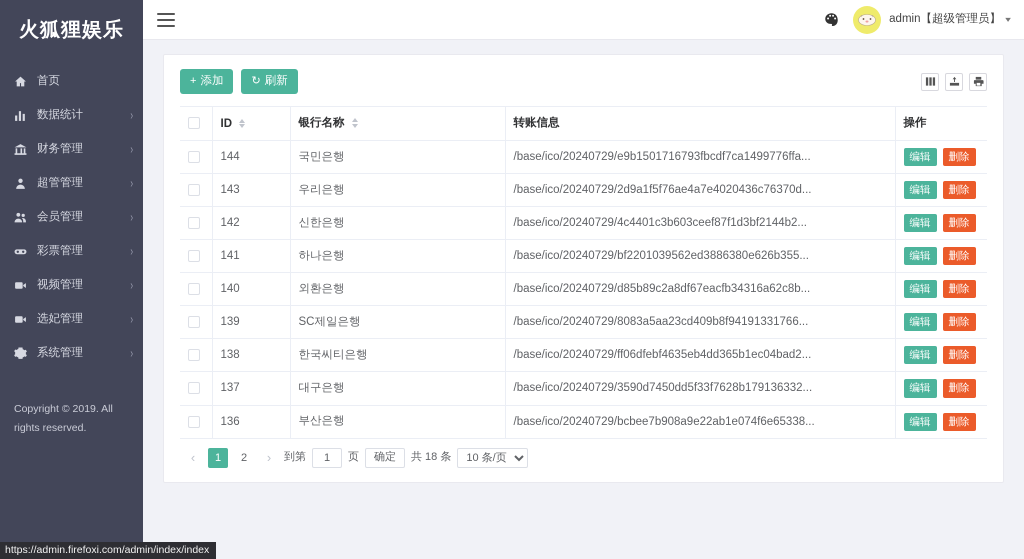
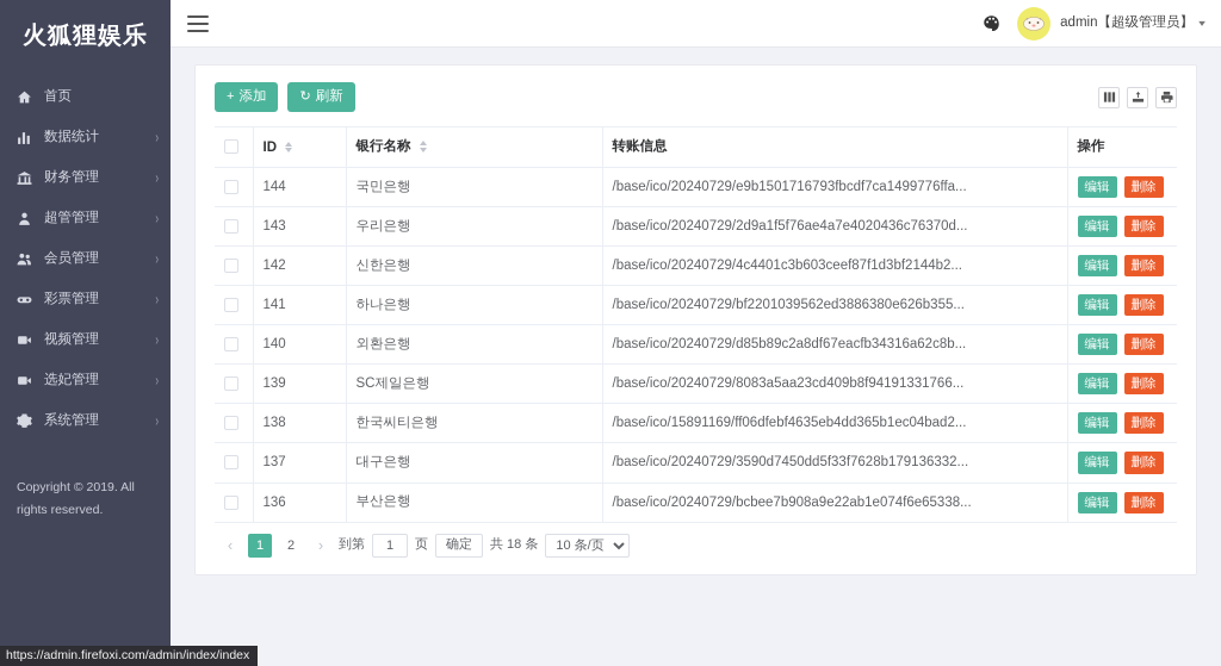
  火狐狸娱乐
  首页
  数据统计
  ›
  财务管理
  ›
  超管管理
  ›
  会员管理
  ›
  彩票管理
  ›
  视频管理
  ›
  选妃管理
  ›
  系统管理
  ›
  Copyright © 2019. All rights reserved.
  admin【超级管理员】
  ▾
  +
  添加
  ↻
  刷新
  	ID	银行名称	转账信息	操作
  	144	국민은행	/base/ico/20240729/e9b1501716793fbcdf7ca1499776ffa...	编辑 删除
  	143	우리은행	/base/ico/20240729/2d9a1f5f76ae4a7e4020436c76370d...	编辑 删除
  	142	신한은행	/base/ico/20240729/4c4401c3b603ceef87f1d3bf2144b2...	编辑 删除
  	141	하나은행	/base/ico/20240729/bf2201039562ed3886380e626b355...	编辑 删除
  	140	외환은행	/base/ico/20240729/d85b89c2a8df67eacfb34316a62c8b...	编辑 删除
  	139	SC제일은행	/base/ico/20240729/8083a5aa23cd409b8f94191331766...	编辑 删除
- 	138	한국씨티은행	/base/ico/20240729/ff06dfebf4635eb4dd365b1ec04bad2...	编辑 删除
+ 	138	한국씨티은행	/base/ico/15891169/ff06dfebf4635eb4dd365b1ec04bad2...	编辑 删除
  	137	대구은행	/base/ico/20240729/3590d7450dd5f33f7628b179136332...	编辑 删除
  	136	부산은행	/base/ico/20240729/bcbee7b908a9e22ab1e074f6e65338...	编辑 删除
  ‹
  1
  2
  ›
  到第
  1
  页
  确定
  共 18 条
  10 条/页
  https://admin.firefoxi.com/admin/index/index
